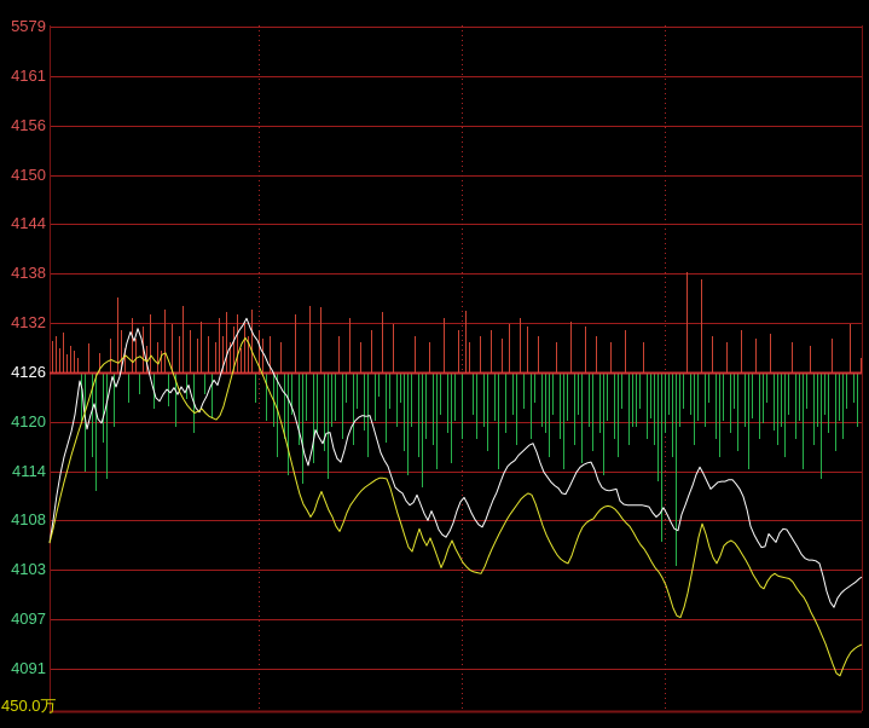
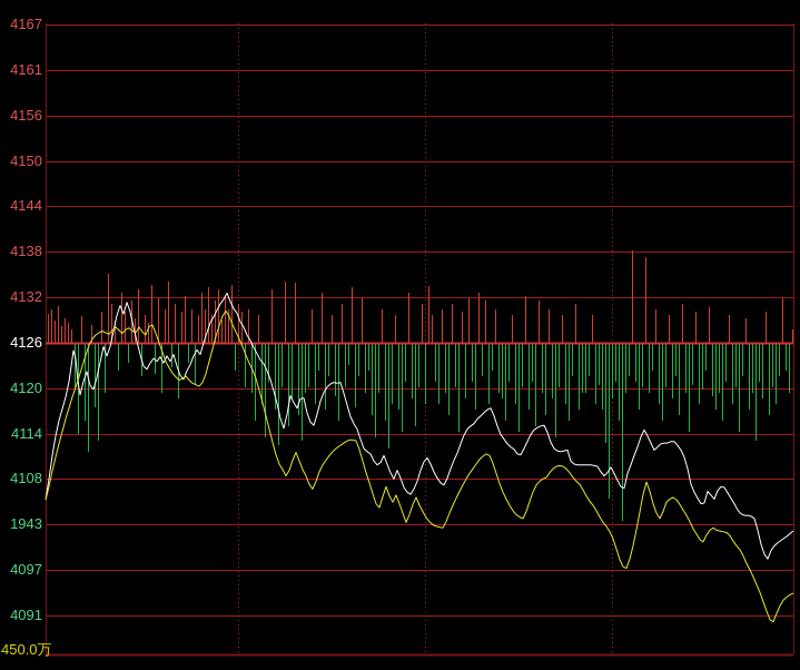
- 5579
+ 4167
  4161
  4156
  4150
  4144
  4138
  4132
  4126
  4120
  4114
  4108
- 4103
+ 1943
  4097
  4091
  450.0万
